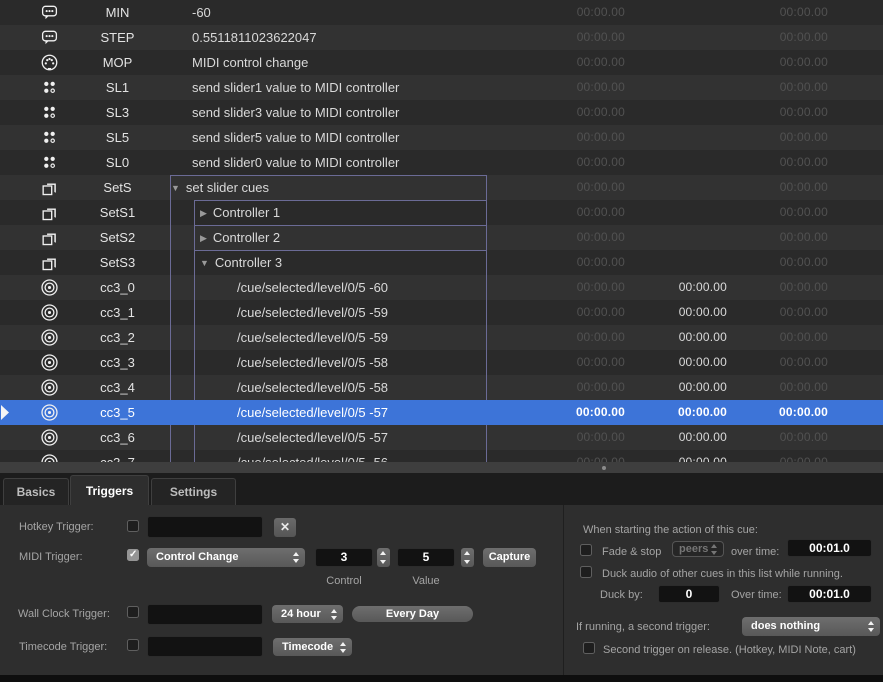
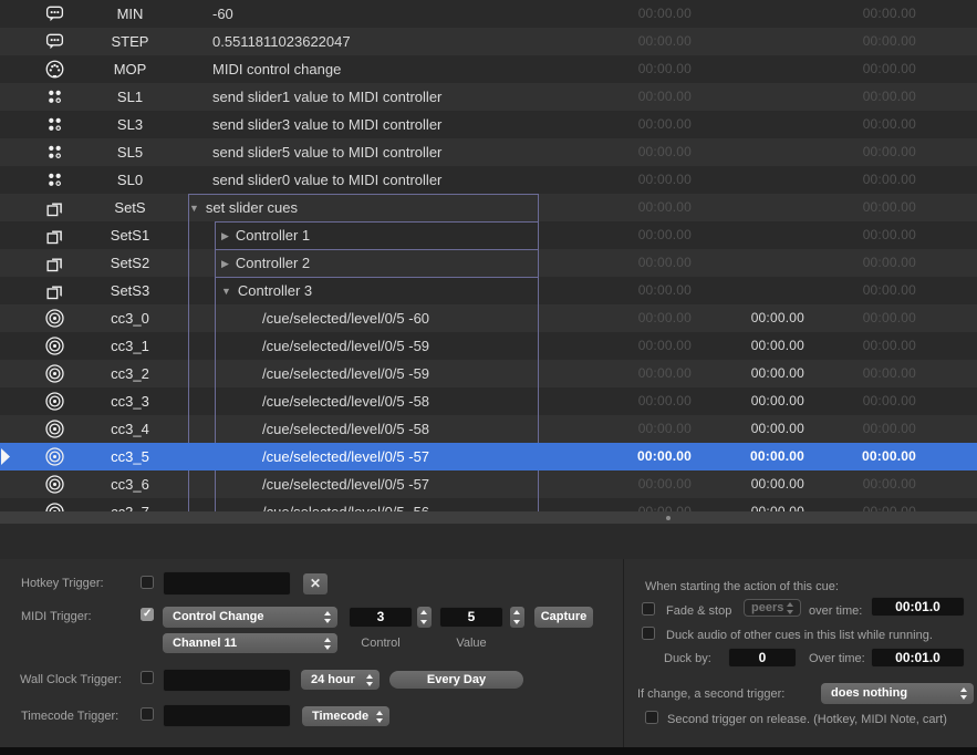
  MIN
  -60
  00:00.00
  00:00.00
  STEP
  0.5511811023622047
  00:00.00
  00:00.00
  MOP
  MIDI control change
  00:00.00
  00:00.00
  SL1
  send slider1 value to MIDI controller
  00:00.00
  00:00.00
  SL3
  send slider3 value to MIDI controller
  00:00.00
  00:00.00
  SL5
  send slider5 value to MIDI controller
  00:00.00
  00:00.00
  SL0
  send slider0 value to MIDI controller
  00:00.00
  00:00.00
  SetS
  ▼ set slider cues
  00:00.00
  00:00.00
  SetS1
  ▶ Controller 1
  00:00.00
  00:00.00
  SetS2
  ▶ Controller 2
  00:00.00
  00:00.00
  SetS3
  ▼ Controller 3
  00:00.00
  00:00.00
  cc3_0
  /cue/selected/level/0/5 -60
  00:00.00
  00:00.00
  00:00.00
  cc3_1
  /cue/selected/level/0/5 -59
  00:00.00
  00:00.00
  00:00.00
  cc3_2
  /cue/selected/level/0/5 -59
  00:00.00
  00:00.00
  00:00.00
  cc3_3
  /cue/selected/level/0/5 -58
  00:00.00
  00:00.00
  00:00.00
  cc3_4
  /cue/selected/level/0/5 -58
  00:00.00
  00:00.00
  00:00.00
  cc3_5
  /cue/selected/level/0/5 -57
  00:00.00
  00:00.00
  00:00.00
  cc3_6
  /cue/selected/level/0/5 -57
  00:00.00
  00:00.00
  00:00.00
- Basics
- Triggers
- Settings
  Hotkey Trigger:
  ✕
  MIDI Trigger:
  Control Change
  3
  5
  Capture
+ Channel 11
  Control
  Value
  Wall Clock Trigger:
  24 hour
  Every Day
  Timecode Trigger:
  Timecode
  When starting the action of this cue:
  Fade & stop
  peers
  over time:
  00:01.0
  Duck audio of other cues in this list while running.
  Duck by:
  0
  Over time:
  00:01.0
- If running, a second trigger:
+ If change, a second trigger:
  does nothing
  Second trigger on release. (Hotkey, MIDI Note, cart)
